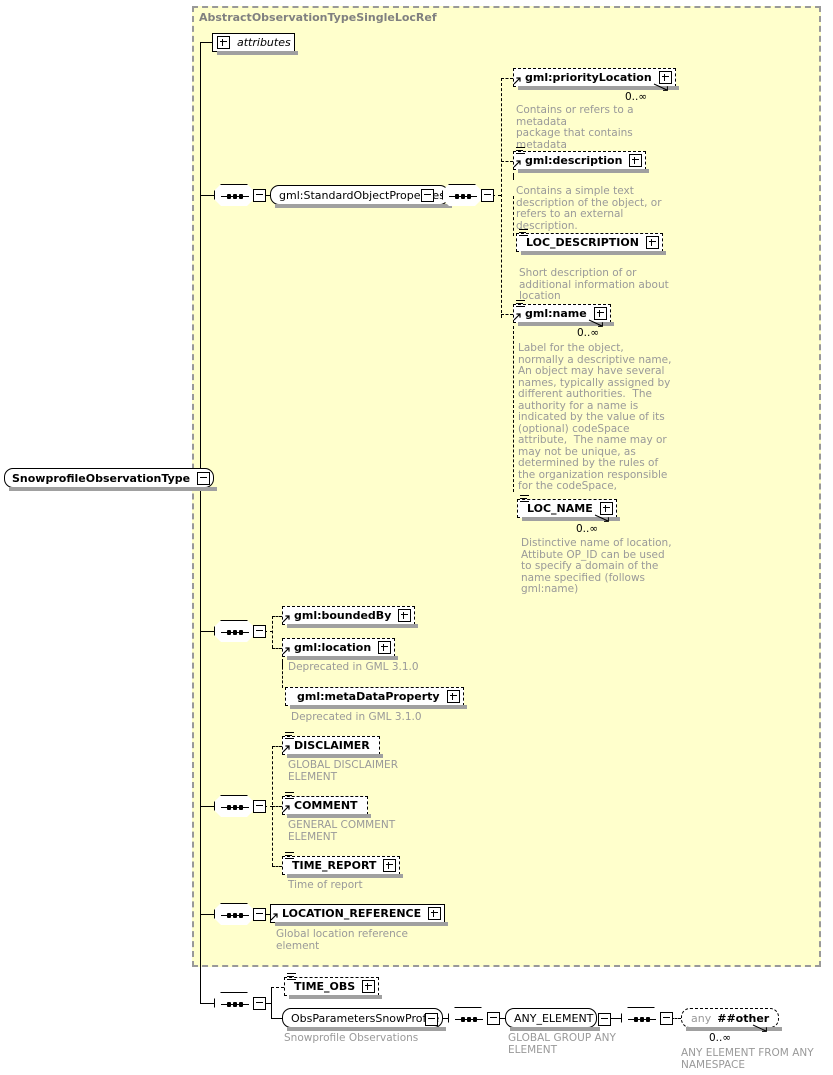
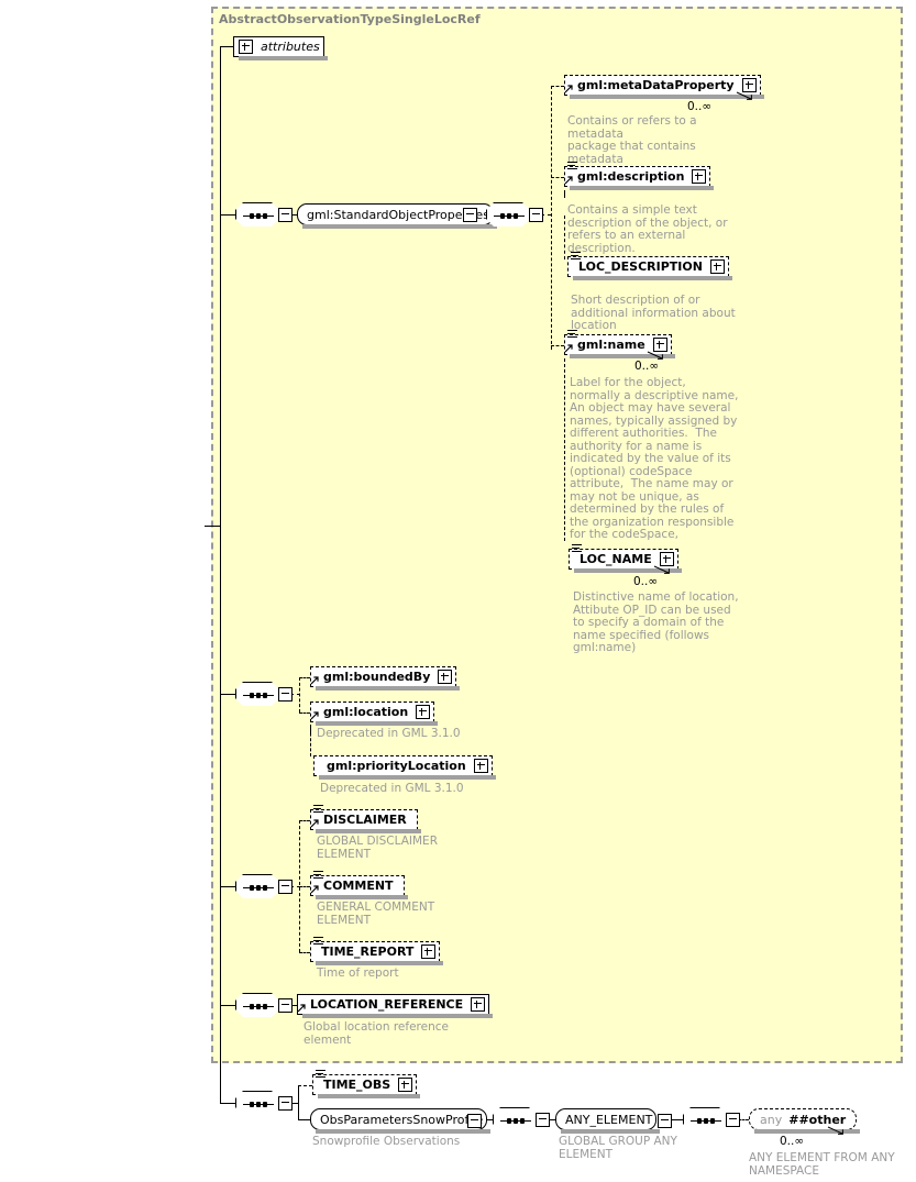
  AbstractObservationTypeSingleLocRef
- SnowprofileObservationType
  attributes
  gml:StandardObjectPropee
- gml:priorityLocation
+ gml:metaDataProperty
  0..∞
  Contains or refers to a metadata
  package that contains metadata
  gml:description
  Contains a simple text
  description of the object, or
  refers to an external
  description.
  LOC_DESCRIPTION
  Short description of or
  additional information about
  location
  gml:name
  0..∞
  Label for the object,
  normally a descriptive name,
  An object may have several
  names, typically assigned by
  different authorities. The
  authority for a name is
  indicated by the value of its
  (optional) codeSpace
  attribute, The name may or
  may not be unique, as
  determined by the rules of
  the organization responsible
  for the codeSpace,
  LOC_NAME
  0..∞
  Distinctive name of location,
  Attibute OP_ID can be used
  to specify a domain of the
  name specified (follows
  gml:name)
  gml:boundedBy
  gml:location
  Deprecated in GML 3.1.0
- gml:metaDataProperty
+ gml:priorityLocation
  Deprecated in GML 3.1.0
  DISCLAIMER
  GLOBAL DISCLAIMER
  ELEMENT
  COMMENT
  GENERAL COMMENT
  ELEMENT
  TIME_REPORT
  Time of report
  LOCATION_REFERENCE
  Global location reference
  element
  TIME_OBS
  ObsParametersSnowPro
  Snowprofile Observations
  ANY_ELEMENT
  GLOBAL GROUP ANY
  ELEMENT
  any
  ##other
  0..∞
  ANY ELEMENT FROM ANY
  NAMESPACE
